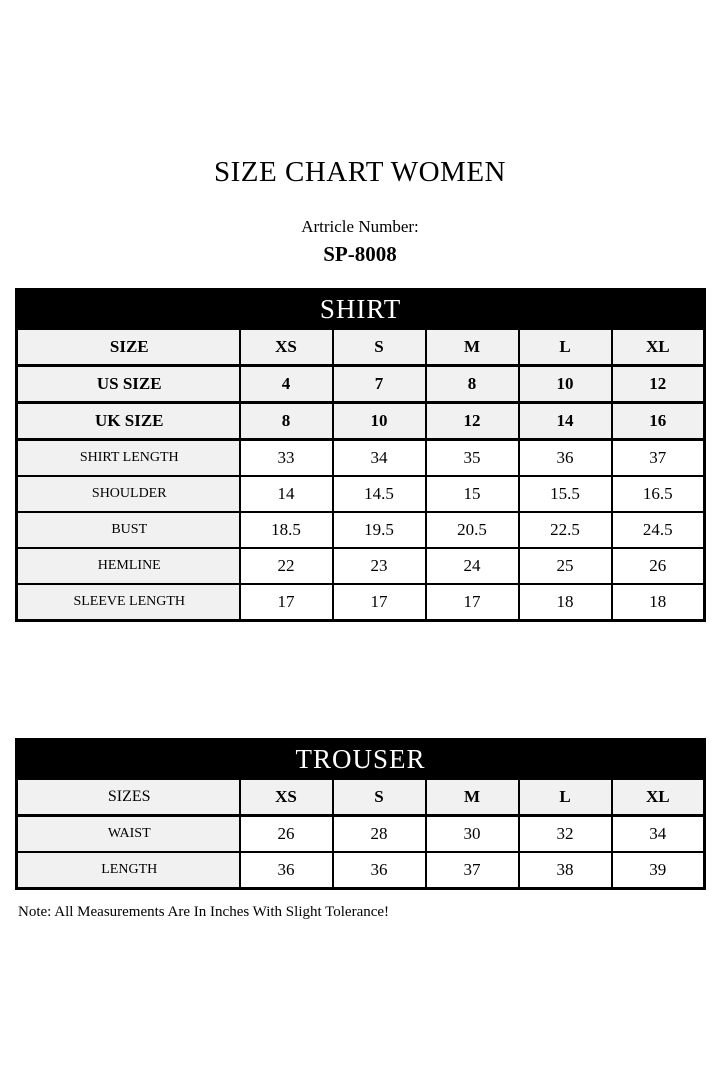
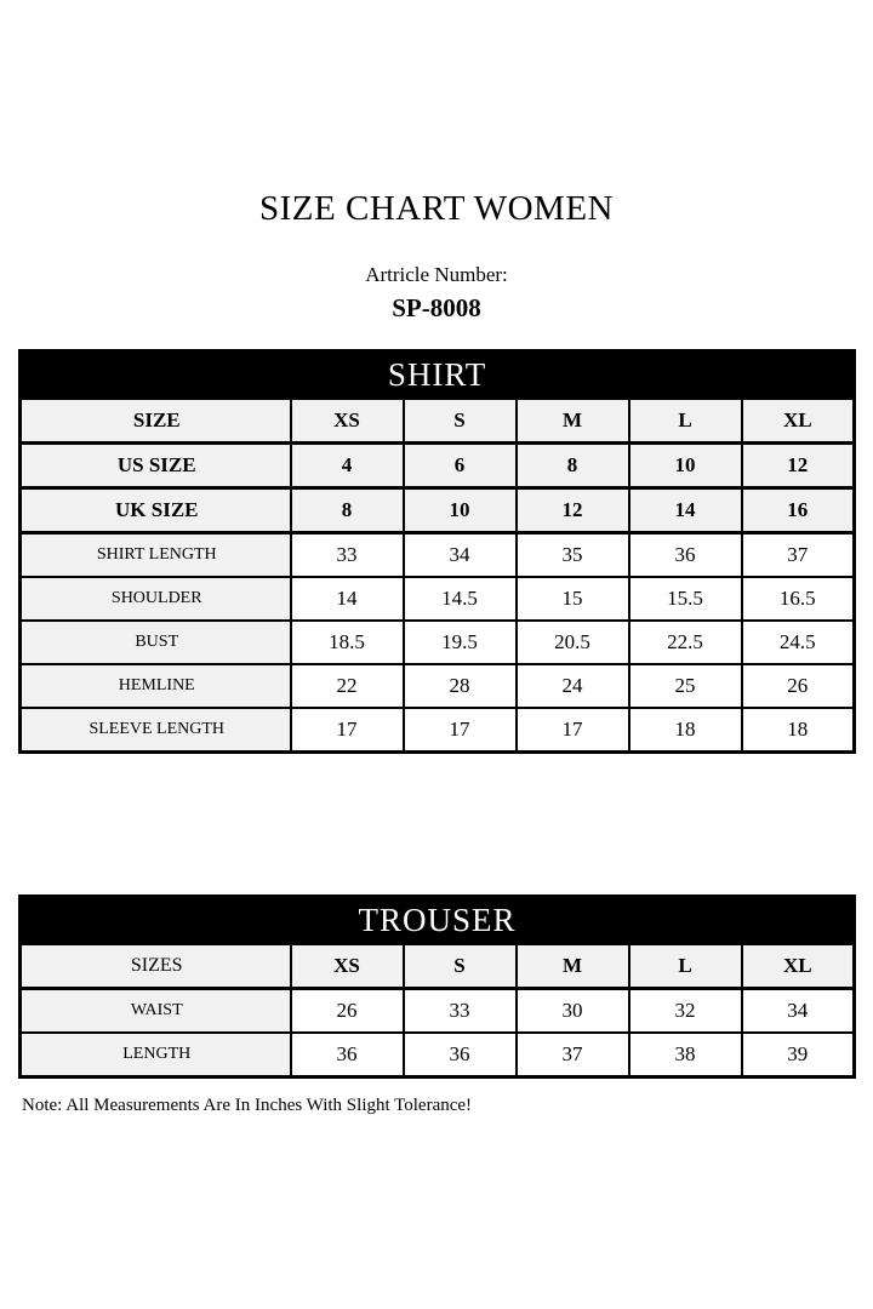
  SIZE CHART WOMEN
  Artricle Number:
  SP-8008
  SHIRT
  SIZE	XS	S	M	L	XL
- US SIZE	4	7	8	10	12
+ US SIZE	4	6	8	10	12
  UK SIZE	8	10	12	14	16
  SHIRT LENGTH	33	34	35	36	37
  SHOULDER	14	14.5	15	15.5	16.5
  BUST	18.5	19.5	20.5	22.5	24.5
- HEMLINE	22	23	24	25	26
+ HEMLINE	22	28	24	25	26
  SLEEVE LENGTH	17	17	17	18	18
  TROUSER
  SIZES	XS	S	M	L	XL
- WAIST	26	28	30	32	34
+ WAIST	26	33	30	32	34
  LENGTH	36	36	37	38	39
  Note: All Measurements Are In Inches With Slight Tolerance!
